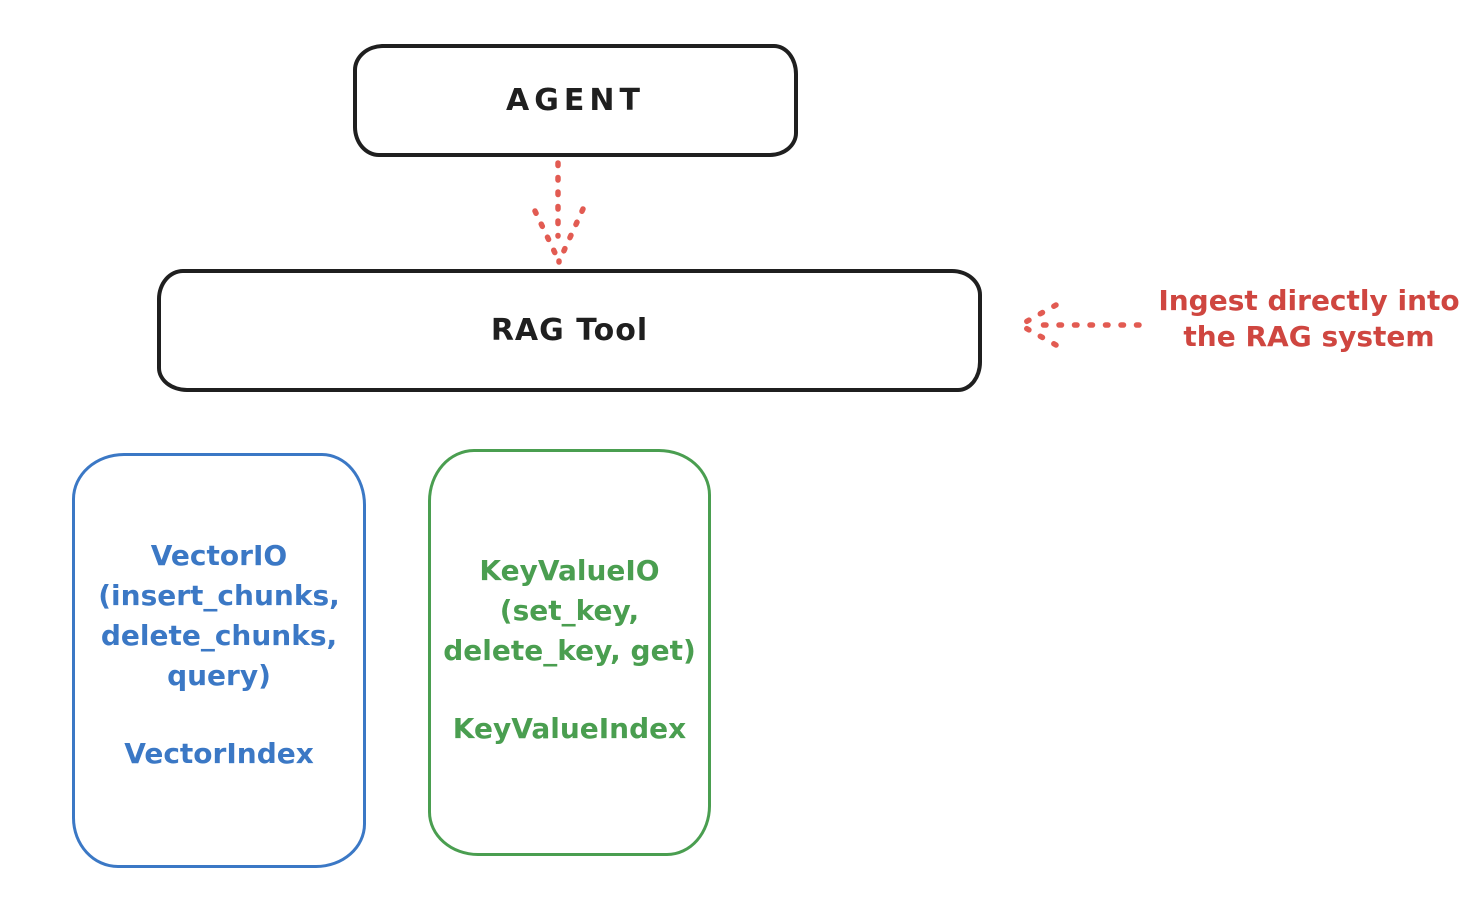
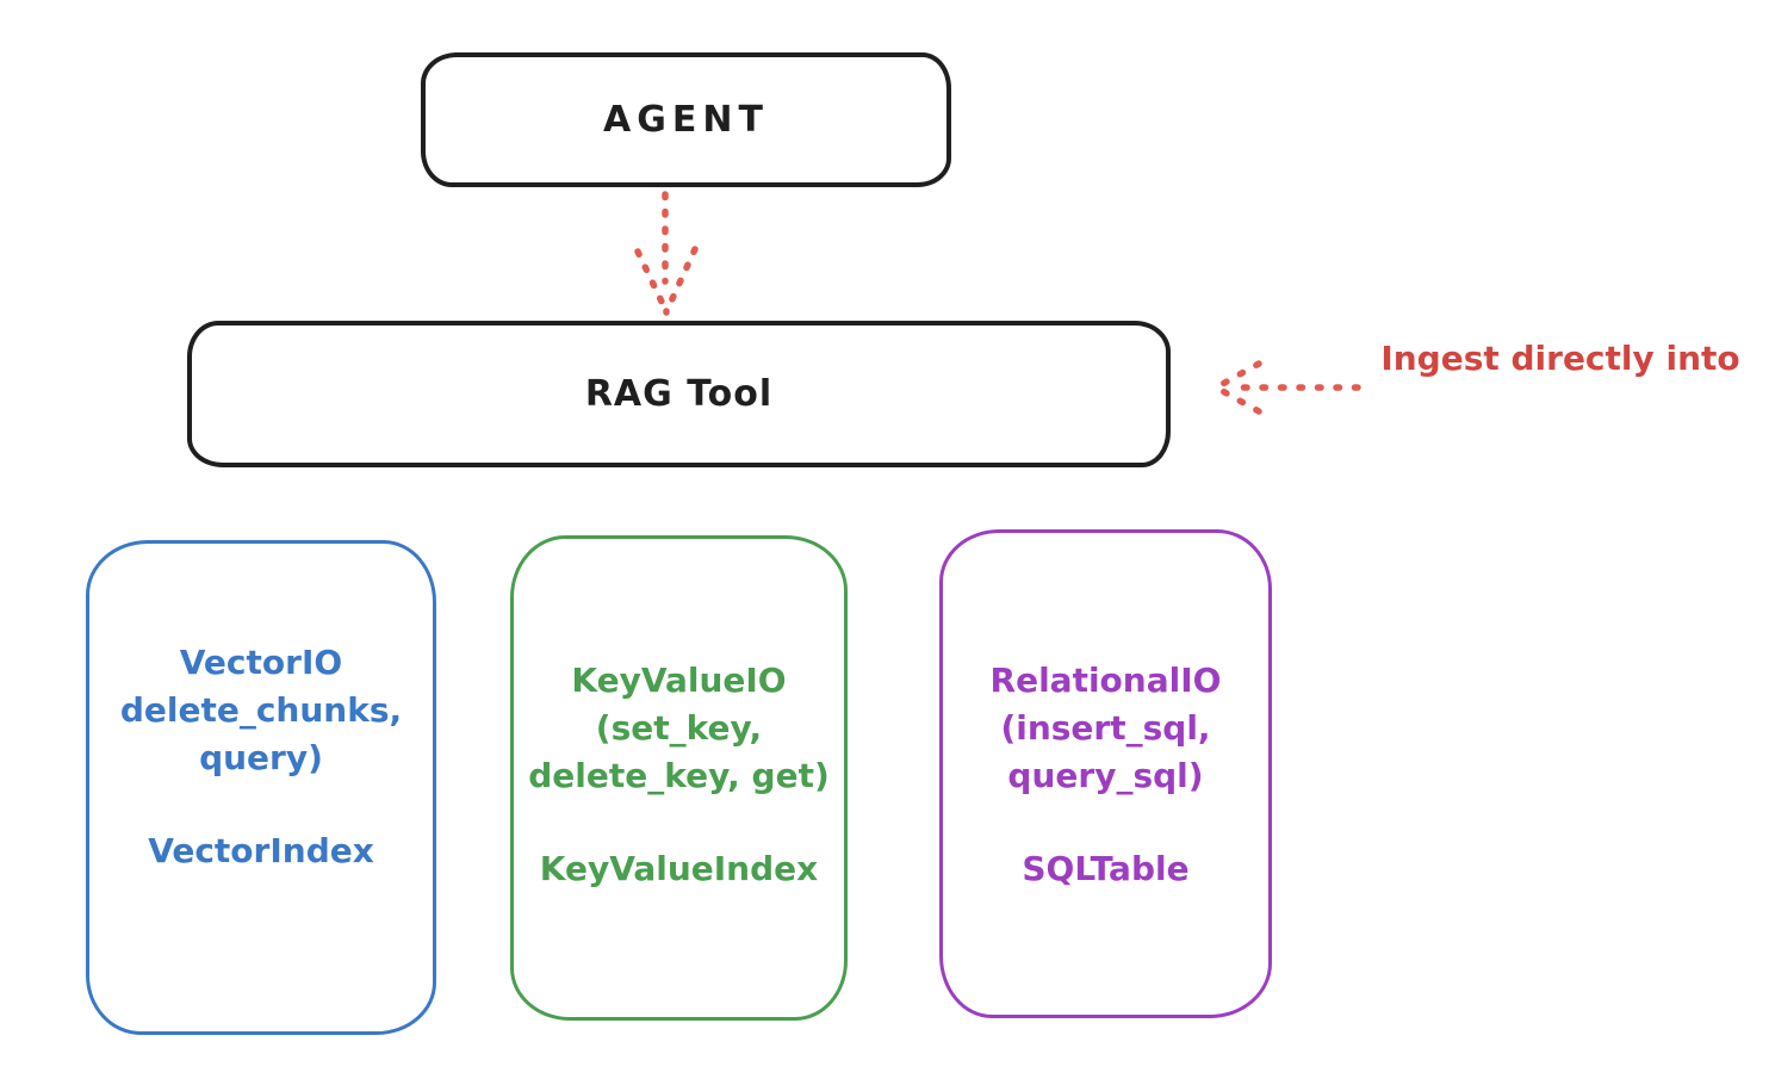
  AGENT
  RAG Tool
  Ingest directly into
- the RAG system
  VectorIO
- (insert_chunks,
  delete_chunks,
  query)
  VectorIndex
  KeyValueIO
  (set_key,
  delete_key, get)
  KeyValueIndex
+ RelationalIO
+ (insert_sql,
+ query_sql)
+ SQLTable
